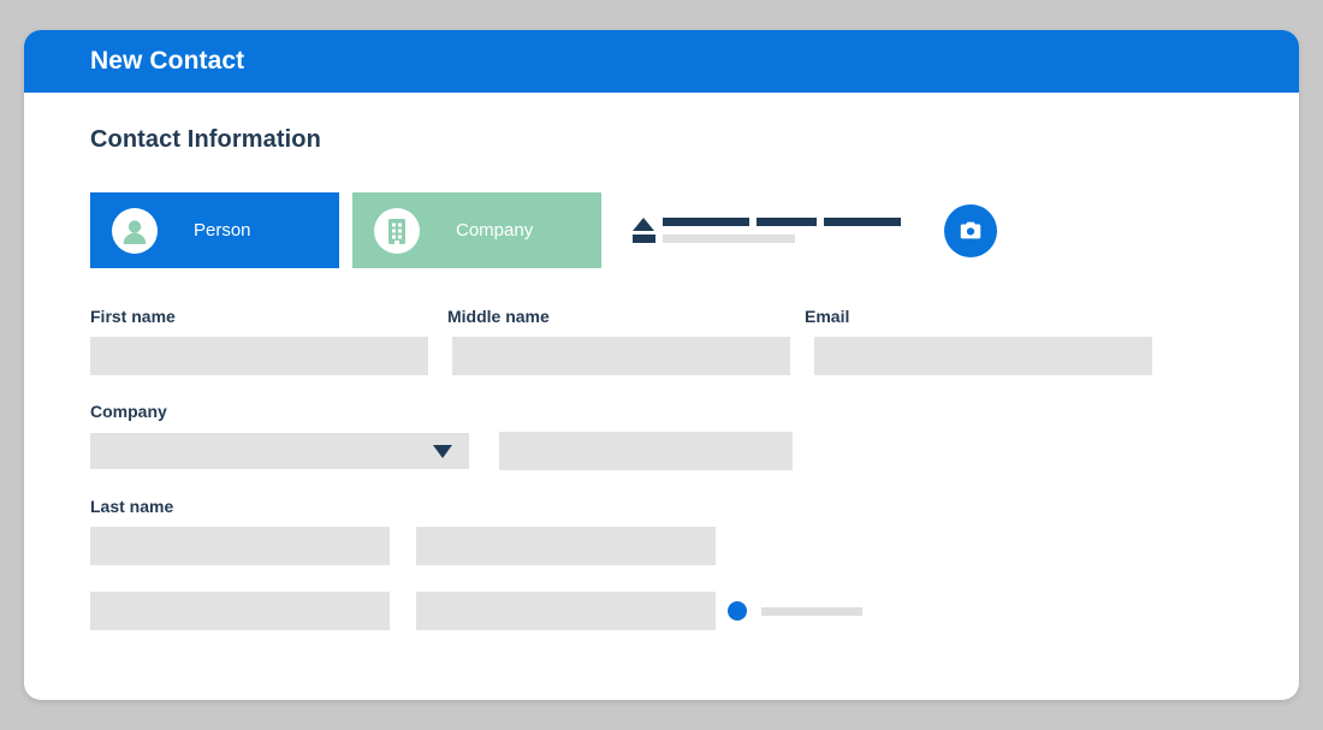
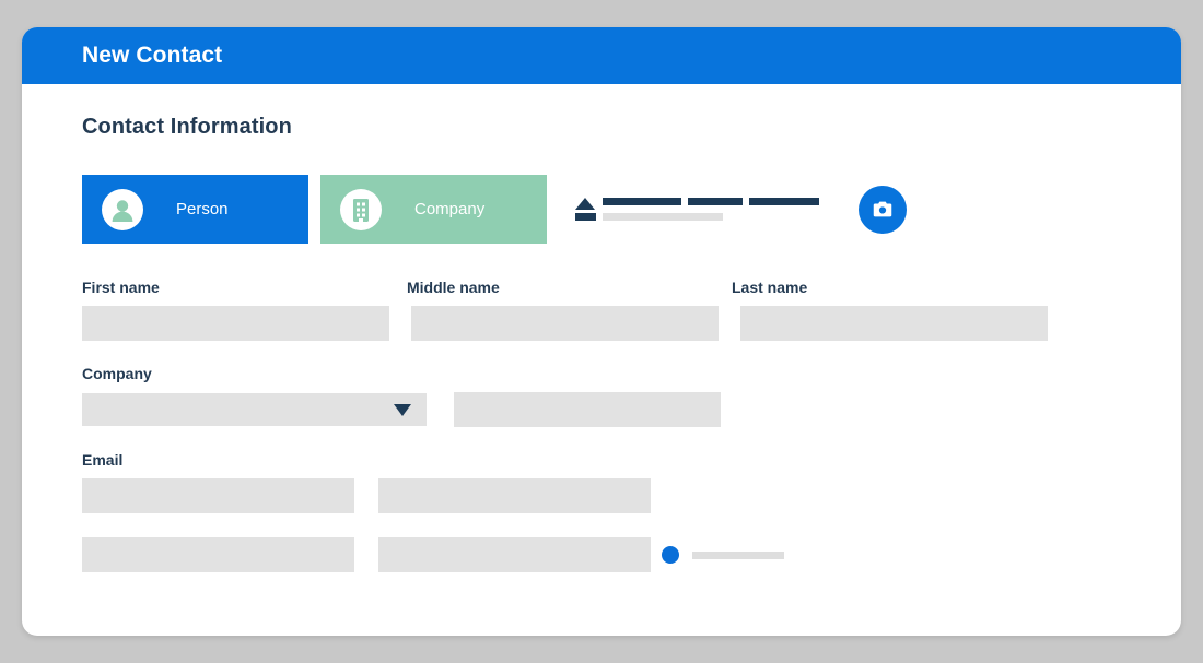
  New Contact
  Contact Information
  Person
  Company
  First name
  Middle name
- Email
+ Last name
  Company
- Last name
+ Email
